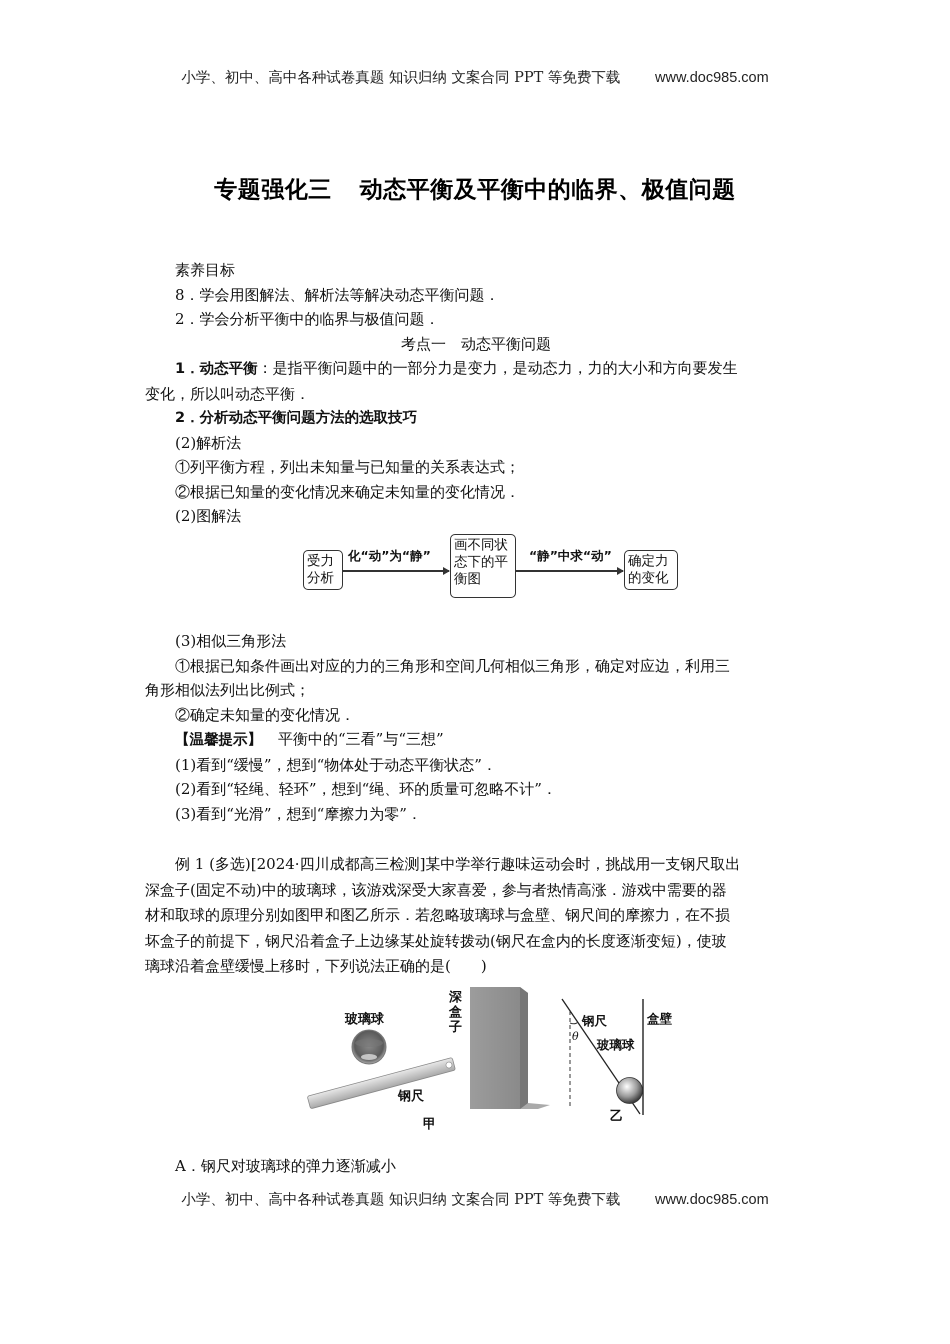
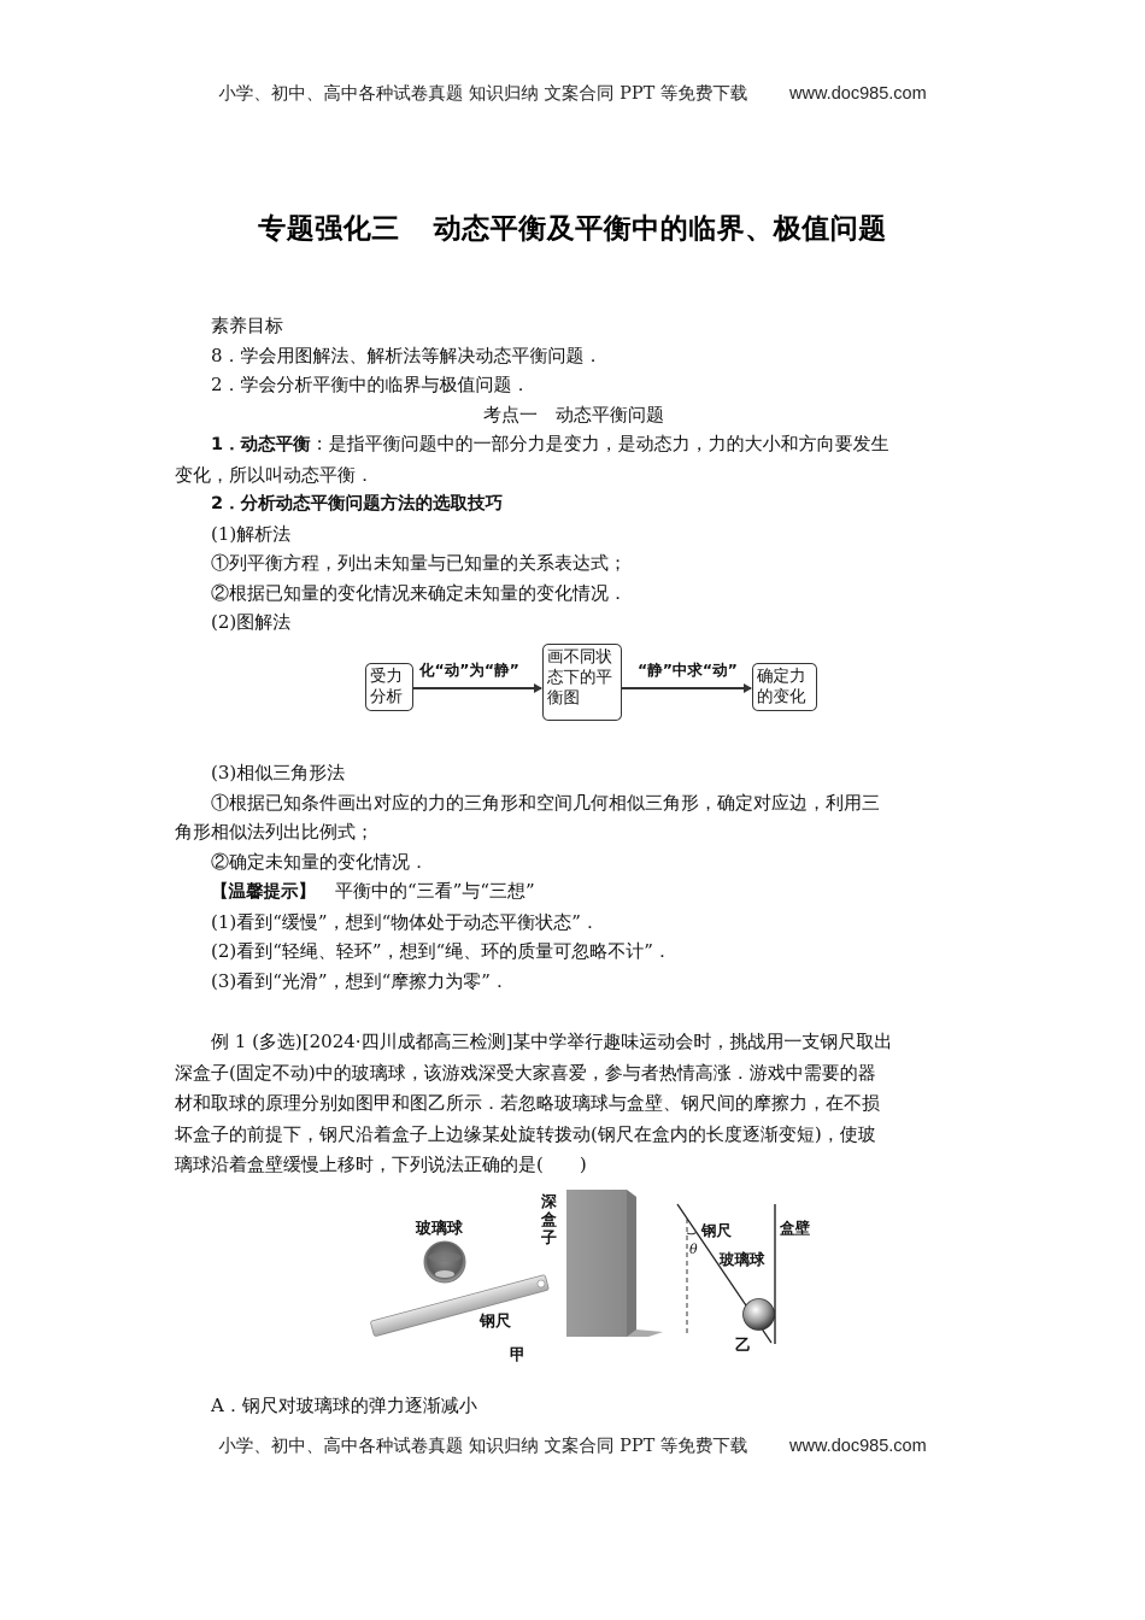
  小学、初中、高中各种试卷真题 知识归纳 文案合同 PPT 等免费下载 www.doc985.com
  专题强化三 动态平衡及平衡中的临界、极值问题
  素养目标
  8．学会用图解法、解析法等解决动态平衡问题．
  2．学会分析平衡中的临界与极值问题．
  考点一 动态平衡问题
  1．动态平衡：是指平衡问题中的一部分力是变力，是动态力，力的大小和方向要发生
  变化，所以叫动态平衡．
  2．分析动态平衡问题方法的选取技巧
- (2)解析法
+ (1)解析法
  ①列平衡方程，列出未知量与已知量的关系表达式；
  ②根据已知量的变化情况来确定未知量的变化情况．
  (2)图解法
  受力
  分析
  化“动”为“静”
  画不同状
  态下的平
  衡图
  “静”中求“动”
  确定力
  的变化
  (3)相似三角形法
  ①根据已知条件画出对应的力的三角形和空间几何相似三角形，确定对应边，利用三
  角形相似法列出比例式；
  ②确定未知量的变化情况．
  【温馨提示】 平衡中的“三看”与“三想”
  (1)看到“缓慢”，想到“物体处于动态平衡状态”．
  (2)看到“轻绳、轻环”，想到“绳、环的质量可忽略不计”．
  (3)看到“光滑”，想到“摩擦力为零”．
  例 1 (多选)[2024·四川成都高三检测]某中学举行趣味运动会时，挑战用一支钢尺取出
  深盒子(固定不动)中的玻璃球，该游戏深受大家喜爱，参与者热情高涨．游戏中需要的器
  材和取球的原理分别如图甲和图乙所示．若忽略玻璃球与盒壁、钢尺间的摩擦力，在不损
  坏盒子的前提下，钢尺沿着盒子上边缘某处旋转拨动(钢尺在盒内的长度逐渐变短)，使玻
  璃球沿着盒壁缓慢上移时，下列说法正确的是( )
  玻璃球
  深盒子
  钢尺
  甲
  钢尺
  θ
  玻璃球
  盒壁
  乙
  A．钢尺对玻璃球的弹力逐渐减小
  小学、初中、高中各种试卷真题 知识归纳 文案合同 PPT 等免费下载 www.doc985.com
